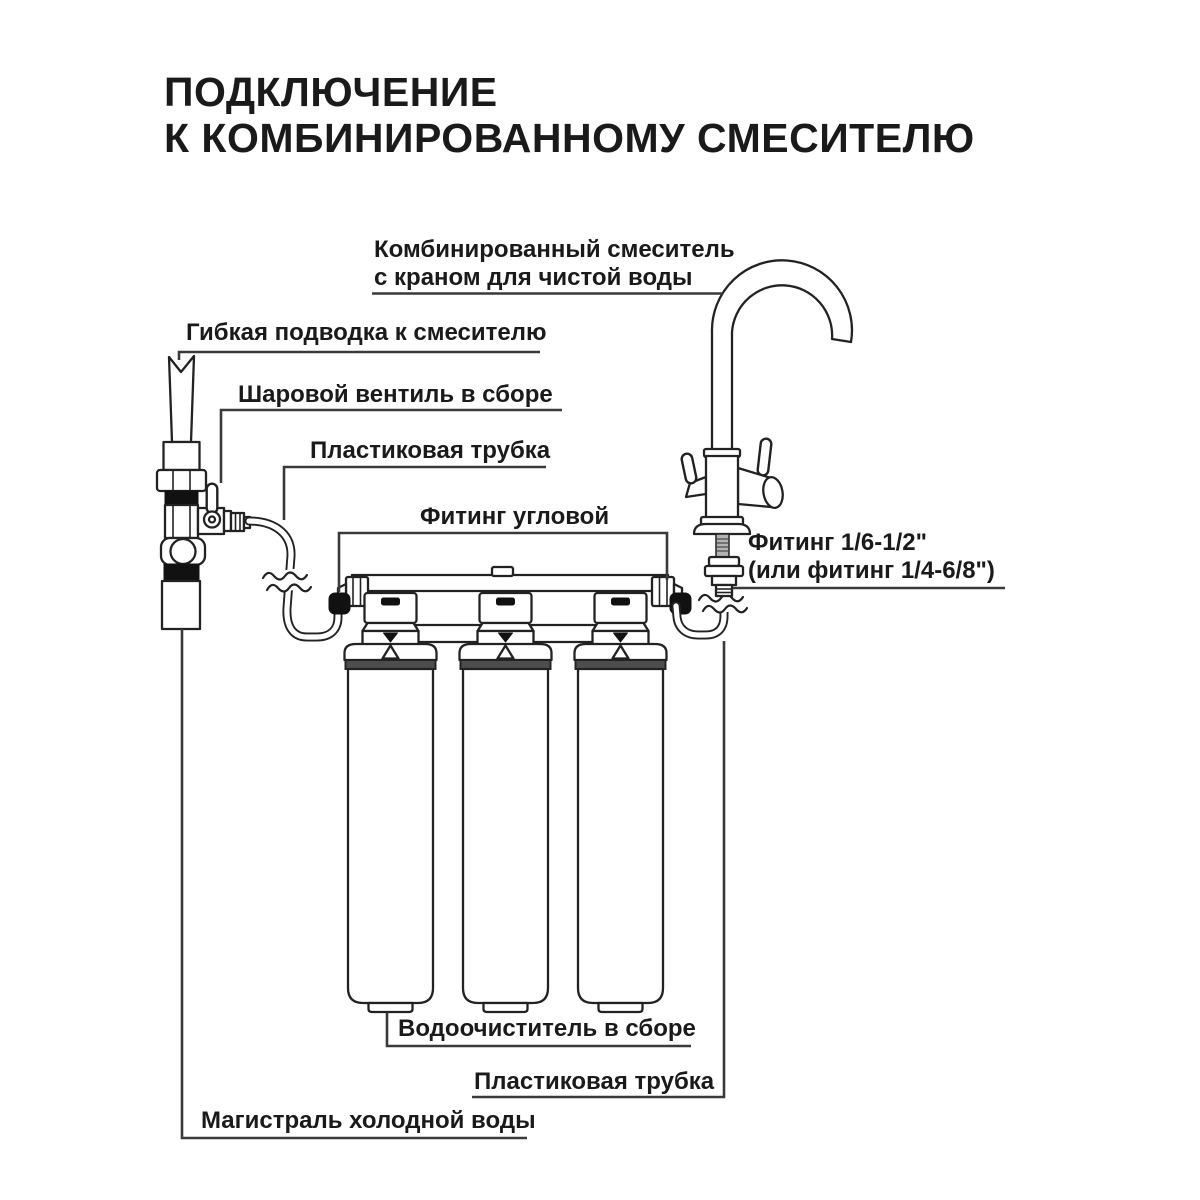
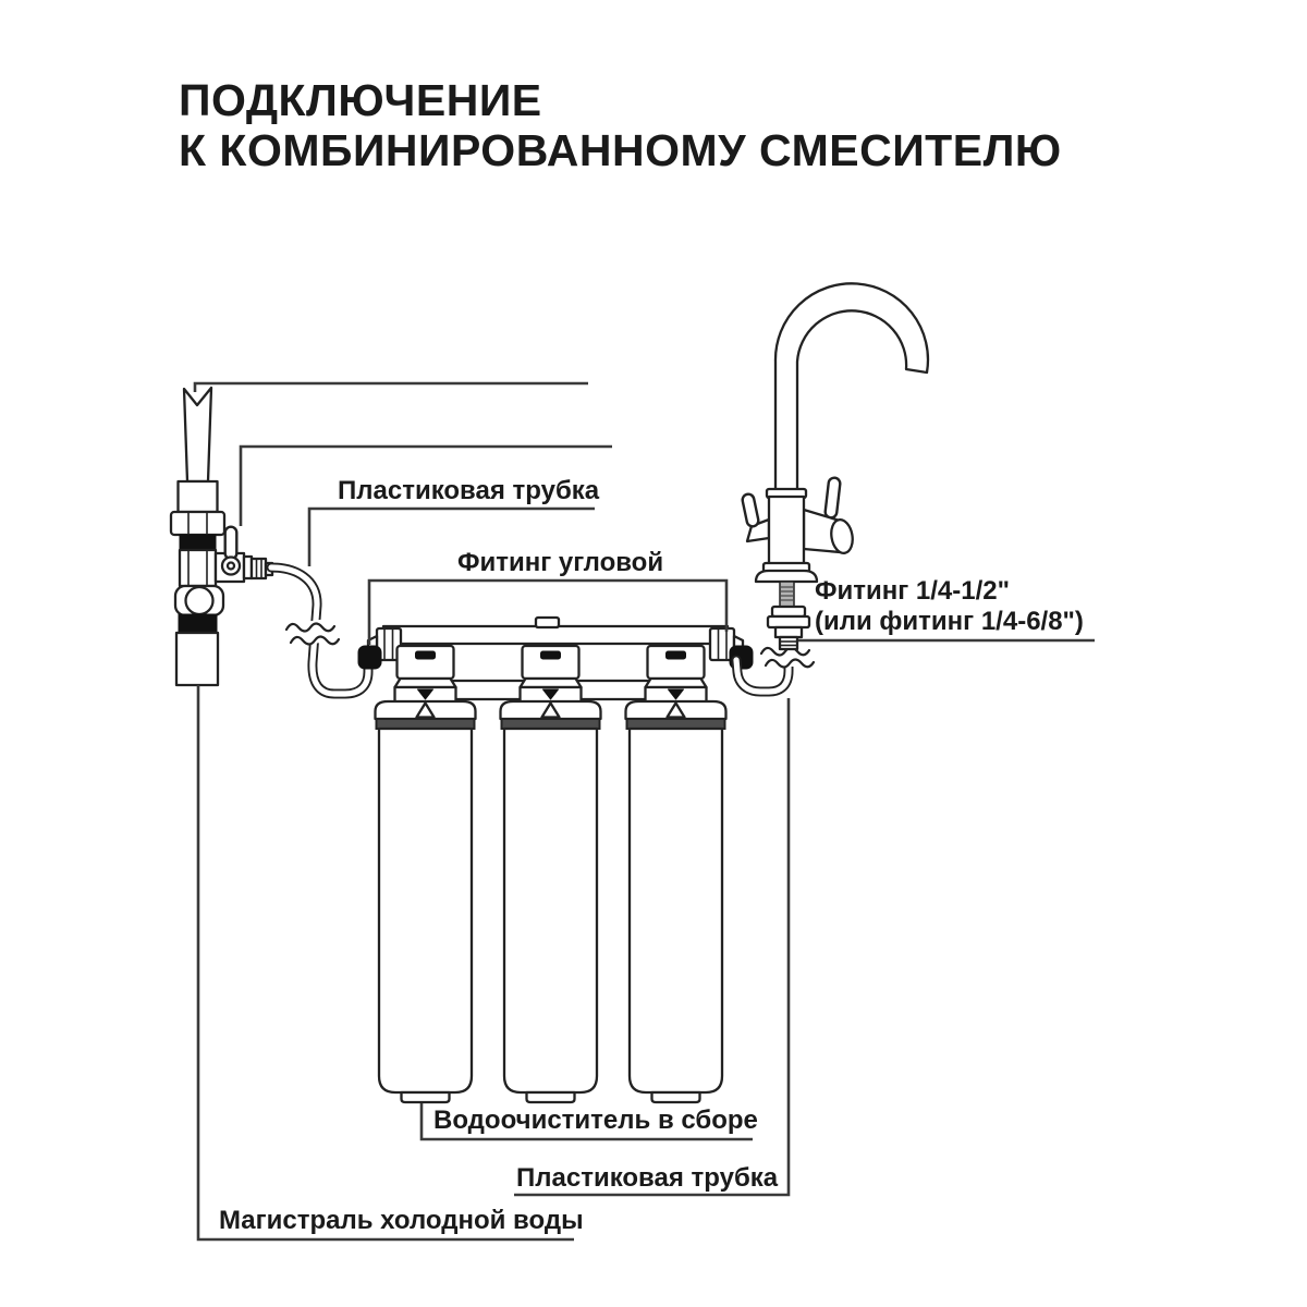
  ПОДКЛЮЧЕНИЕ
  К КОМБИНИРОВАННОМУ СМЕСИТЕЛЮ
- Комбинированный смеситель
- с краном для чистой воды
- Гибкая подводка к смесителю
- Шаровой вентиль в сборе
  Пластиковая трубка
  Фитинг угловой
- Фитинг 1/6-1/2"
+ Фитинг 1/4-1/2"
  (или фитинг 1/4-6/8")
  Водоочиститель в сборе
  Пластиковая трубка
  Магистраль холодной воды
